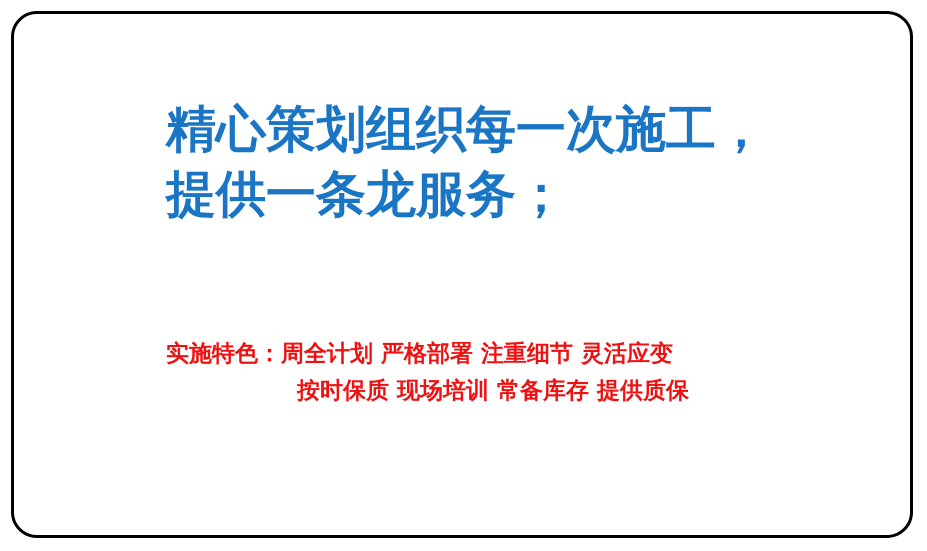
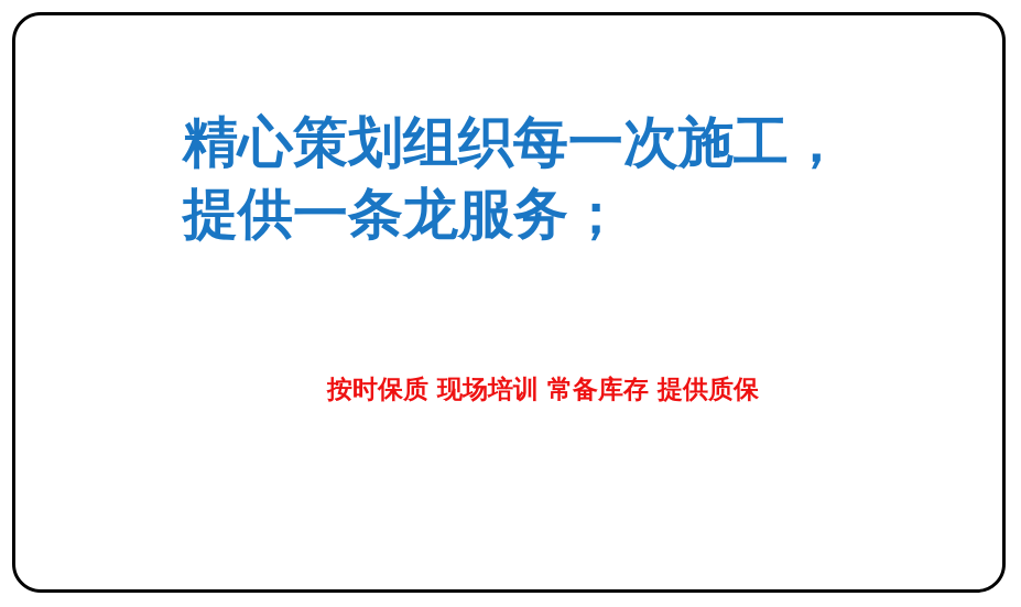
  精心策划组织每一次施工，
  提供一条龙服务；
- 实施特色：周全计划 严格部署 注重细节 灵活应变
  按时保质 现场培训 常备库存 提供质保
